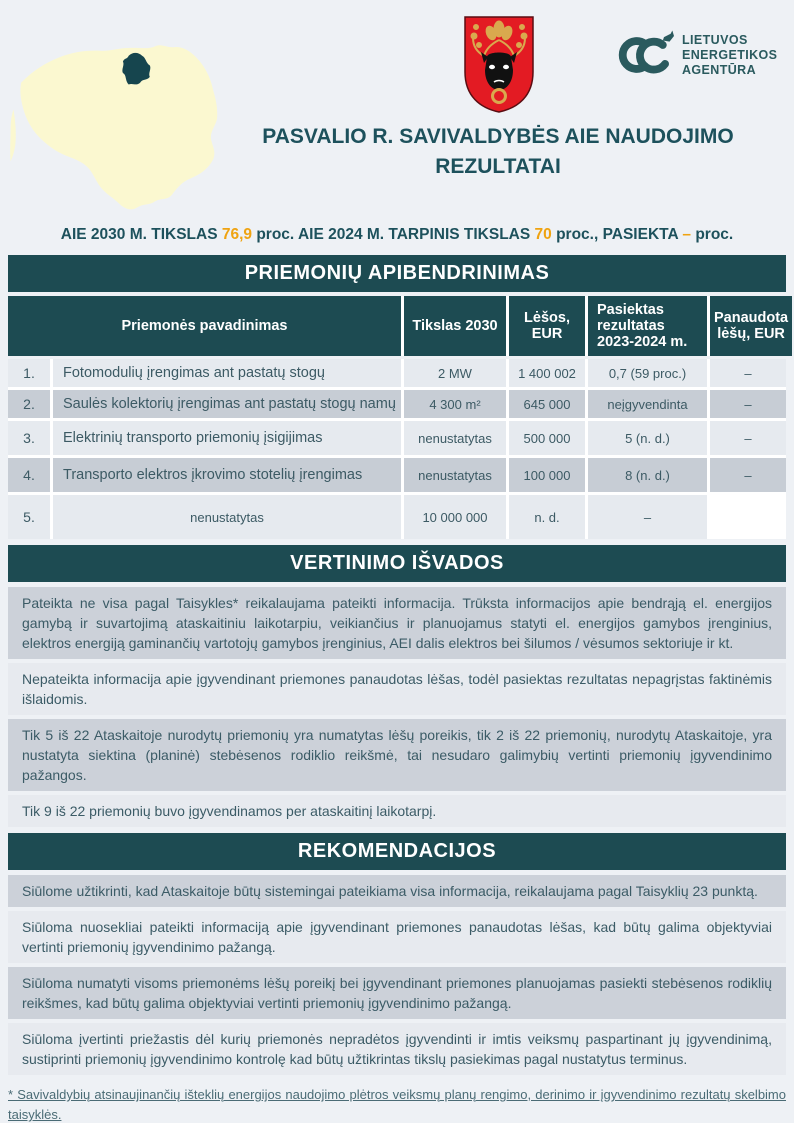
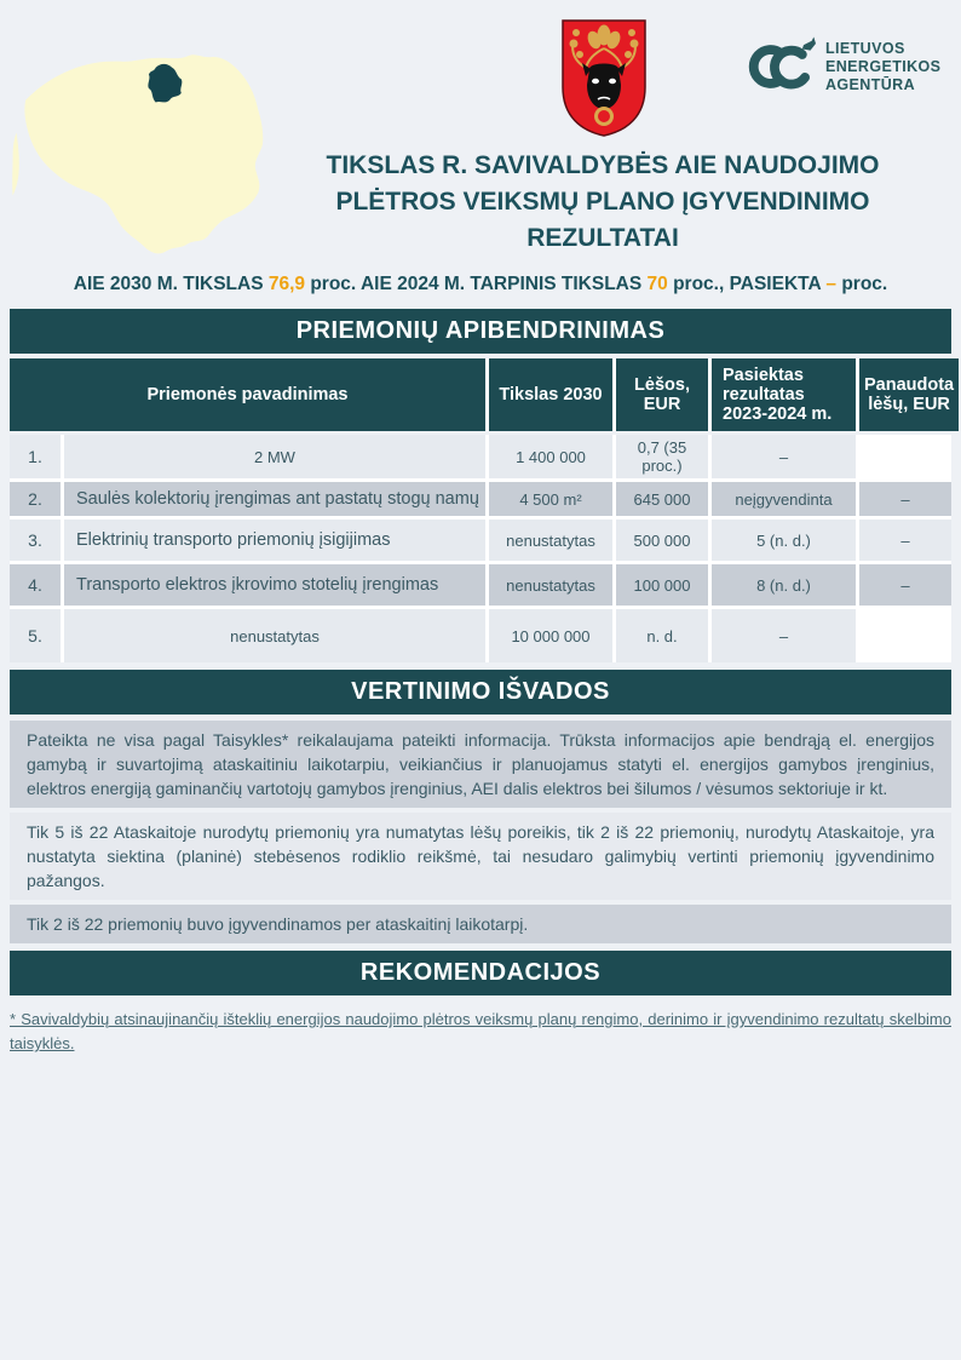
  LIETUVOS
  ENERGETIKOS
  AGENTŪRA
- PASVALIO R. SAVIVALDYBĖS AIE NAUDOJIMO
+ TIKSLAS R. SAVIVALDYBĖS AIE NAUDOJIMO
+ PLĖTROS VEIKSMŲ PLANO ĮGYVENDINIMO
  REZULTATAI
  AIE 2030 M. TIKSLAS 76,9 proc. AIE 2024 M. TARPINIS TIKSLAS 70 proc., PASIEKTA – proc.
  PRIEMONIŲ APIBENDRINIMAS
  Priemonės pavadinimas
  Tikslas 2030
  Lėšos, EUR
  Pasiektas rezultatas 2023-2024 m.
  Panaudota lėšų, EUR
  1.
- Fotomodulių įrengimas ant pastatų stogų
  2 MW
- 1 400 002
+ 1 400 000
- 0,7 (59 proc.)
+ 0,7 (35 proc.)
  –
  2.
  Saulės kolektorių įrengimas ant pastatų stogų namų
- 4 300 m²
+ 4 500 m²
  645 000
  neįgyvendinta
  –
  3.
  Elektrinių transporto priemonių įsigijimas
  nenustatytas
  500 000
  5 (n. d.)
  –
  4.
  Transporto elektros įkrovimo stotelių įrengimas
  nenustatytas
  100 000
  8 (n. d.)
  –
  5.
  nenustatytas
  10 000 000
  n. d.
  –
  VERTINIMO IŠVADOS
  Pateikta ne visa pagal Taisykles* reikalaujama pateikti informacija. Trūksta informacijos apie bendrąją el. energijos gamybą ir suvartojimą ataskaitiniu laikotarpiu, veikiančius ir planuojamus statyti el. energijos gamybos įrenginius, elektros energiją gaminančių vartotojų gamybos įrenginius, AEI dalis elektros bei šilumos / vėsumos sektoriuje ir kt.
- Nepateikta informacija apie įgyvendinant priemones panaudotas lėšas, todėl pasiektas rezultatas nepagrįstas faktinėmis išlaidomis.
  Tik 5 iš 22 Ataskaitoje nurodytų priemonių yra numatytas lėšų poreikis, tik 2 iš 22 priemonių, nurodytų Ataskaitoje, yra nustatyta siektina (planinė) stebėsenos rodiklio reikšmė, tai nesudaro galimybių vertinti priemonių įgyvendinimo pažangos.
- Tik 9 iš 22 priemonių buvo įgyvendinamos per ataskaitinį laikotarpį.
+ Tik 2 iš 22 priemonių buvo įgyvendinamos per ataskaitinį laikotarpį.
  REKOMENDACIJOS
- Siūlome užtikrinti, kad Ataskaitoje būtų sistemingai pateikiama visa informacija, reikalaujama pagal Taisyklių 23 punktą.
- Siūloma nuosekliai pateikti informaciją apie įgyvendinant priemones panaudotas lėšas, kad būtų galima objektyviai vertinti priemonių įgyvendinimo pažangą.
- Siūloma numatyti visoms priemonėms lėšų poreikį bei įgyvendinant priemones planuojamas pasiekti stebėsenos rodiklių reikšmes, kad būtų galima objektyviai vertinti priemonių įgyvendinimo pažangą.
- Siūloma įvertinti priežastis dėl kurių priemonės nepradėtos įgyvendinti ir imtis veiksmų paspartinant jų įgyvendinimą, sustiprinti priemonių įgyvendinimo kontrolę kad būtų užtikrintas tikslų pasiekimas pagal nustatytus terminus.
  * Savivaldybių atsinaujinančių išteklių energijos naudojimo plėtros veiksmų planų rengimo, derinimo ir įgyvendinimo rezultatų skelbimo taisyklės.
